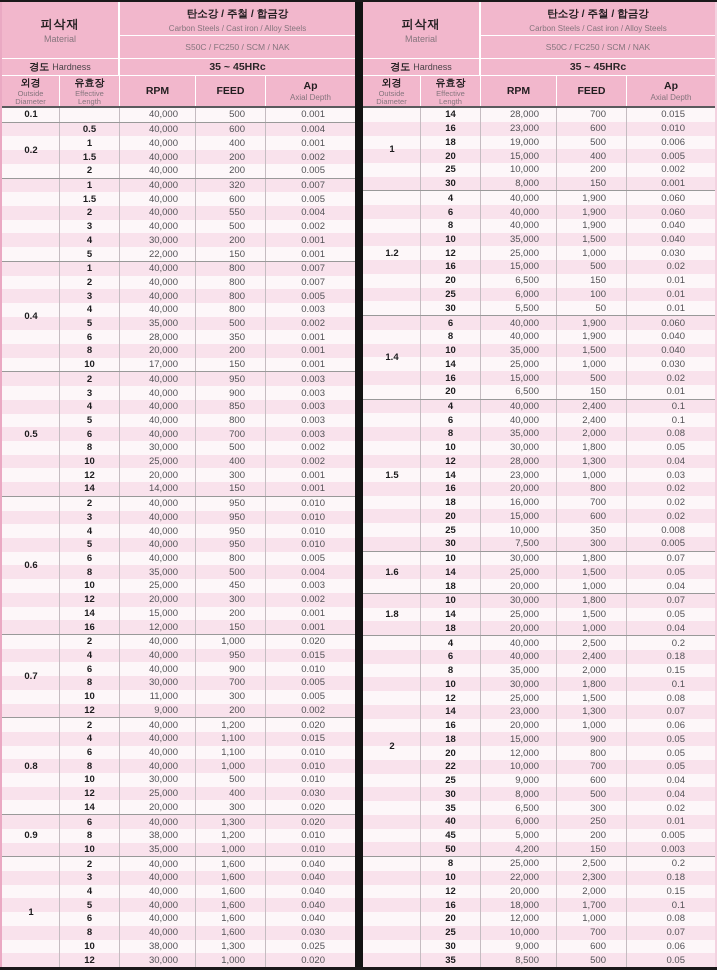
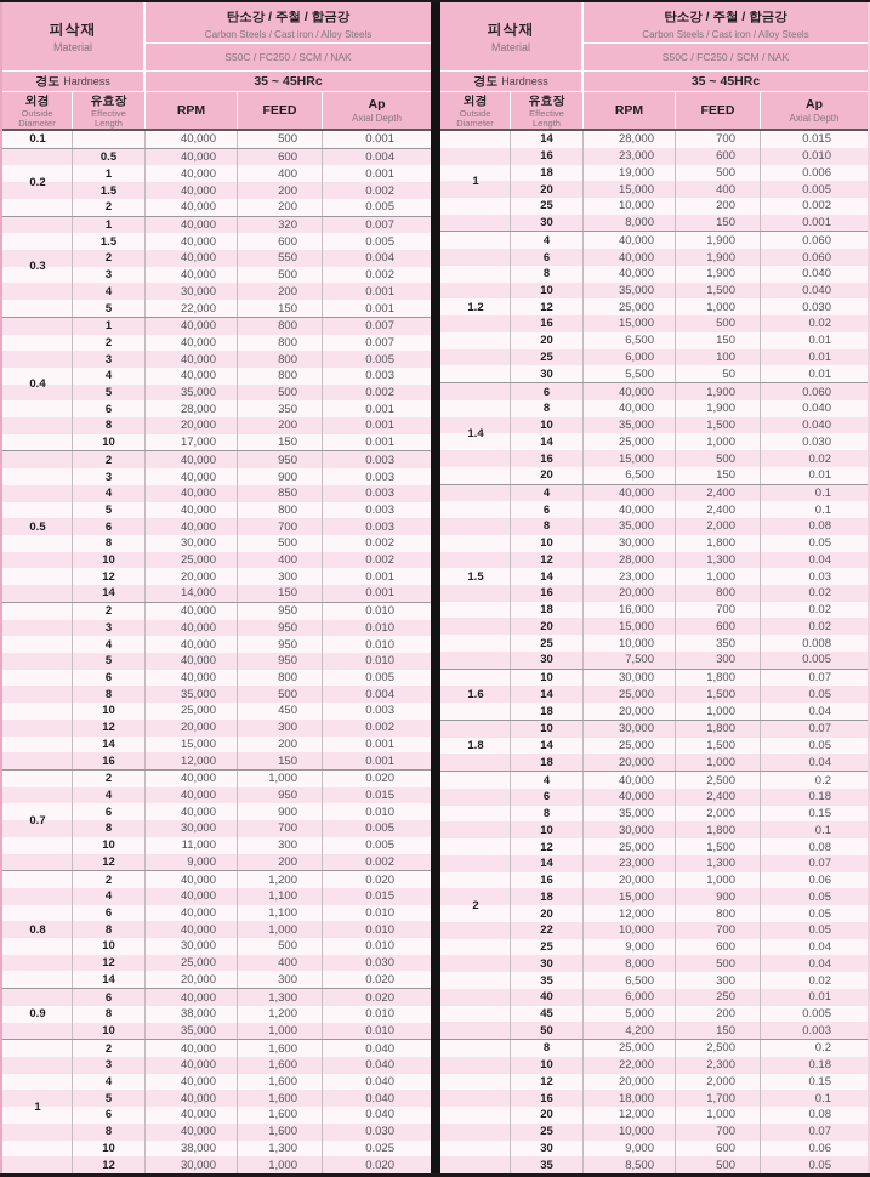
  피삭재
  Material
  탄소강 / 주철 / 합금강
  Carbon Steels / Cast iron / Alloy Steels
  S50C / FC250 / SCM / NAK
  경도
  Hardness
  35 ~ 45HRc
  외경
  Outside
  Diameter
  유효장
  Effective
  Length
  RPM
  FEED
  Ap
  Axial Depth
  0.1
  40,000
  500
  0.001
  0.2
  0.5
  40,000
  600
  0.004
  1
  40,000
  400
  0.001
  1.5
  40,000
  200
  0.002
  2
  40,000
  200
  0.005
+ 0.3
  1
  40,000
  320
  0.007
  1.5
  40,000
  600
  0.005
  2
  40,000
  550
  0.004
  3
  40,000
  500
  0.002
  4
  30,000
  200
  0.001
  5
  22,000
  150
  0.001
  0.4
  1
  40,000
  800
  0.007
  2
  40,000
  800
  0.007
  3
  40,000
  800
  0.005
  4
  40,000
  800
  0.003
  5
  35,000
  500
  0.002
  6
  28,000
  350
  0.001
  8
  20,000
  200
  0.001
  10
  17,000
  150
  0.001
  0.5
  2
  40,000
  950
  0.003
  3
  40,000
  900
  0.003
  4
  40,000
  850
  0.003
  5
  40,000
  800
  0.003
  6
  40,000
  700
  0.003
  8
  30,000
  500
  0.002
  10
  25,000
  400
  0.002
  12
  20,000
  300
  0.001
  14
  14,000
  150
  0.001
- 0.6
  2
  40,000
  950
  0.010
  3
  40,000
  950
  0.010
  4
  40,000
  950
  0.010
  5
  40,000
  950
  0.010
  6
  40,000
  800
  0.005
  8
  35,000
  500
  0.004
  10
  25,000
  450
  0.003
  12
  20,000
  300
  0.002
  14
  15,000
  200
  0.001
  16
  12,000
  150
  0.001
  0.7
  2
  40,000
  1,000
  0.020
  4
  40,000
  950
  0.015
  6
  40,000
  900
  0.010
  8
  30,000
  700
  0.005
  10
  11,000
  300
  0.005
  12
  9,000
  200
  0.002
  0.8
  2
  40,000
  1,200
  0.020
  4
  40,000
  1,100
  0.015
  6
  40,000
  1,100
  0.010
  8
  40,000
  1,000
  0.010
  10
  30,000
  500
  0.010
  12
  25,000
  400
  0.030
  14
  20,000
  300
  0.020
  0.9
  6
  40,000
  1,300
  0.020
  8
  38,000
  1,200
  0.010
  10
  35,000
  1,000
  0.010
  1
  2
  40,000
  1,600
  0.040
  3
  40,000
  1,600
  0.040
  4
  40,000
  1,600
  0.040
  5
  40,000
  1,600
  0.040
  6
  40,000
  1,600
  0.040
  8
  40,000
  1,600
  0.030
  10
  38,000
  1,300
  0.025
  12
  30,000
  1,000
  0.020
  피삭재
  Material
  탄소강 / 주철 / 합금강
  Carbon Steels / Cast iron / Alloy Steels
  S50C / FC250 / SCM / NAK
  경도
  Hardness
  35 ~ 45HRc
  외경
  Outside
  Diameter
  유효장
  Effective
  Length
  RPM
  FEED
  Ap
  Axial Depth
  1
  14
  28,000
  700
  0.015
  16
  23,000
  600
  0.010
  18
  19,000
  500
  0.006
  20
  15,000
  400
  0.005
  25
  10,000
  200
  0.002
  30
  8,000
  150
  0.001
  1.2
  4
  40,000
  1,900
  0.060
  6
  40,000
  1,900
  0.060
  8
  40,000
  1,900
  0.040
  10
  35,000
  1,500
  0.040
  12
  25,000
  1,000
  0.030
  16
  15,000
  500
  0.02
  20
  6,500
  150
  0.01
  25
  6,000
  100
  0.01
  30
  5,500
  50
  0.01
  1.4
  6
  40,000
  1,900
  0.060
  8
  40,000
  1,900
  0.040
  10
  35,000
  1,500
  0.040
  14
  25,000
  1,000
  0.030
  16
  15,000
  500
  0.02
  20
  6,500
  150
  0.01
  1.5
  4
  40,000
  2,400
  0.1
  6
  40,000
  2,400
  0.1
  8
  35,000
  2,000
  0.08
  10
  30,000
  1,800
  0.05
  12
  28,000
  1,300
  0.04
  14
  23,000
  1,000
  0.03
  16
  20,000
  800
  0.02
  18
  16,000
  700
  0.02
  20
  15,000
  600
  0.02
  25
  10,000
  350
  0.008
  30
  7,500
  300
  0.005
  1.6
  10
  30,000
  1,800
  0.07
  14
  25,000
  1,500
  0.05
  18
  20,000
  1,000
  0.04
  1.8
  10
  30,000
  1,800
  0.07
  14
  25,000
  1,500
  0.05
  18
  20,000
  1,000
  0.04
  2
  4
  40,000
  2,500
  0.2
  6
  40,000
  2,400
  0.18
  8
  35,000
  2,000
  0.15
  10
  30,000
  1,800
  0.1
  12
  25,000
  1,500
  0.08
  14
  23,000
  1,300
  0.07
  16
  20,000
  1,000
  0.06
  18
  15,000
  900
  0.05
  20
  12,000
  800
  0.05
  22
  10,000
  700
  0.05
  25
  9,000
  600
  0.04
  30
  8,000
  500
  0.04
  35
  6,500
  300
  0.02
  40
  6,000
  250
  0.01
  45
  5,000
  200
  0.005
  50
  4,200
  150
  0.003
  8
  25,000
  2,500
  0.2
  10
  22,000
  2,300
  0.18
  12
  20,000
  2,000
  0.15
  16
  18,000
  1,700
  0.1
  20
  12,000
  1,000
  0.08
  25
  10,000
  700
  0.07
  30
  9,000
  600
  0.06
  35
  8,500
  500
  0.05
